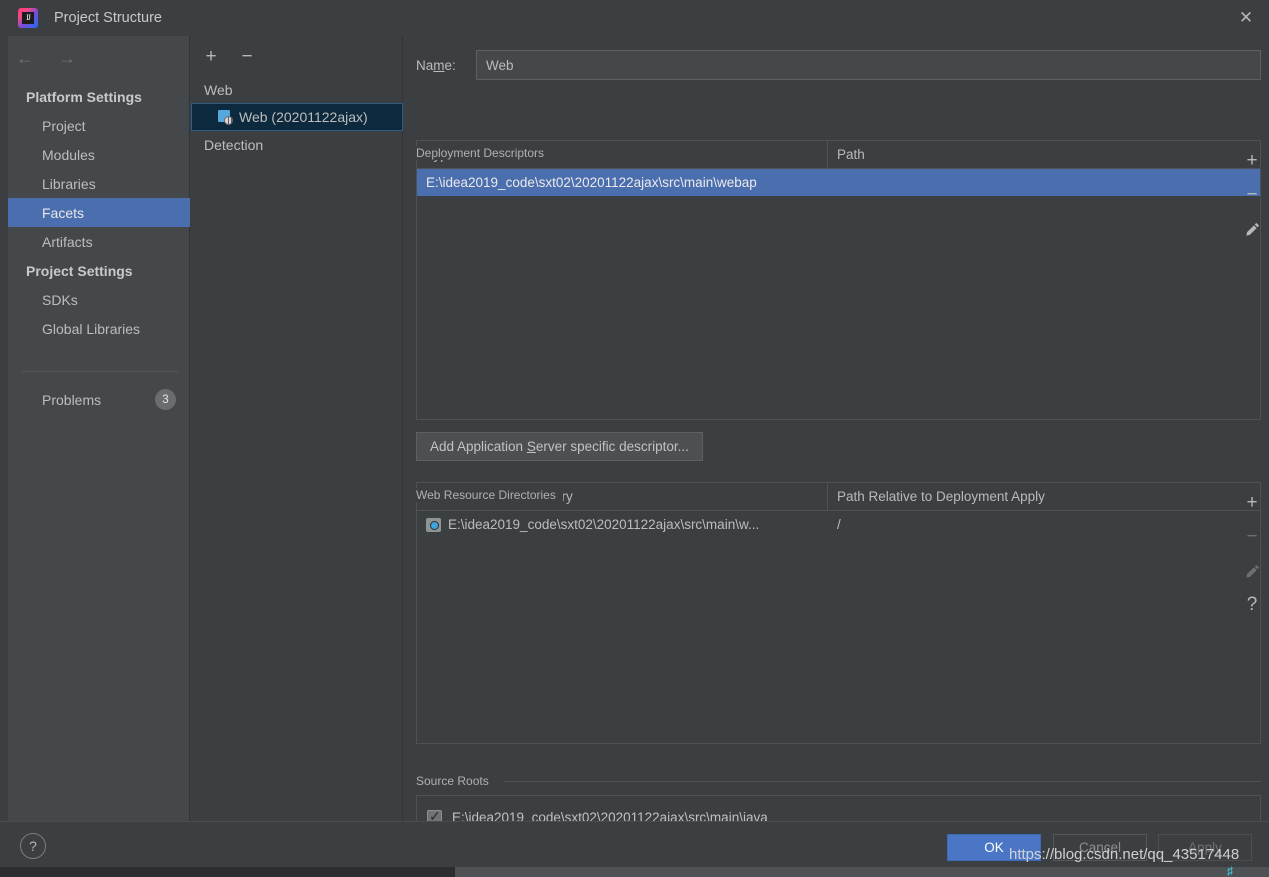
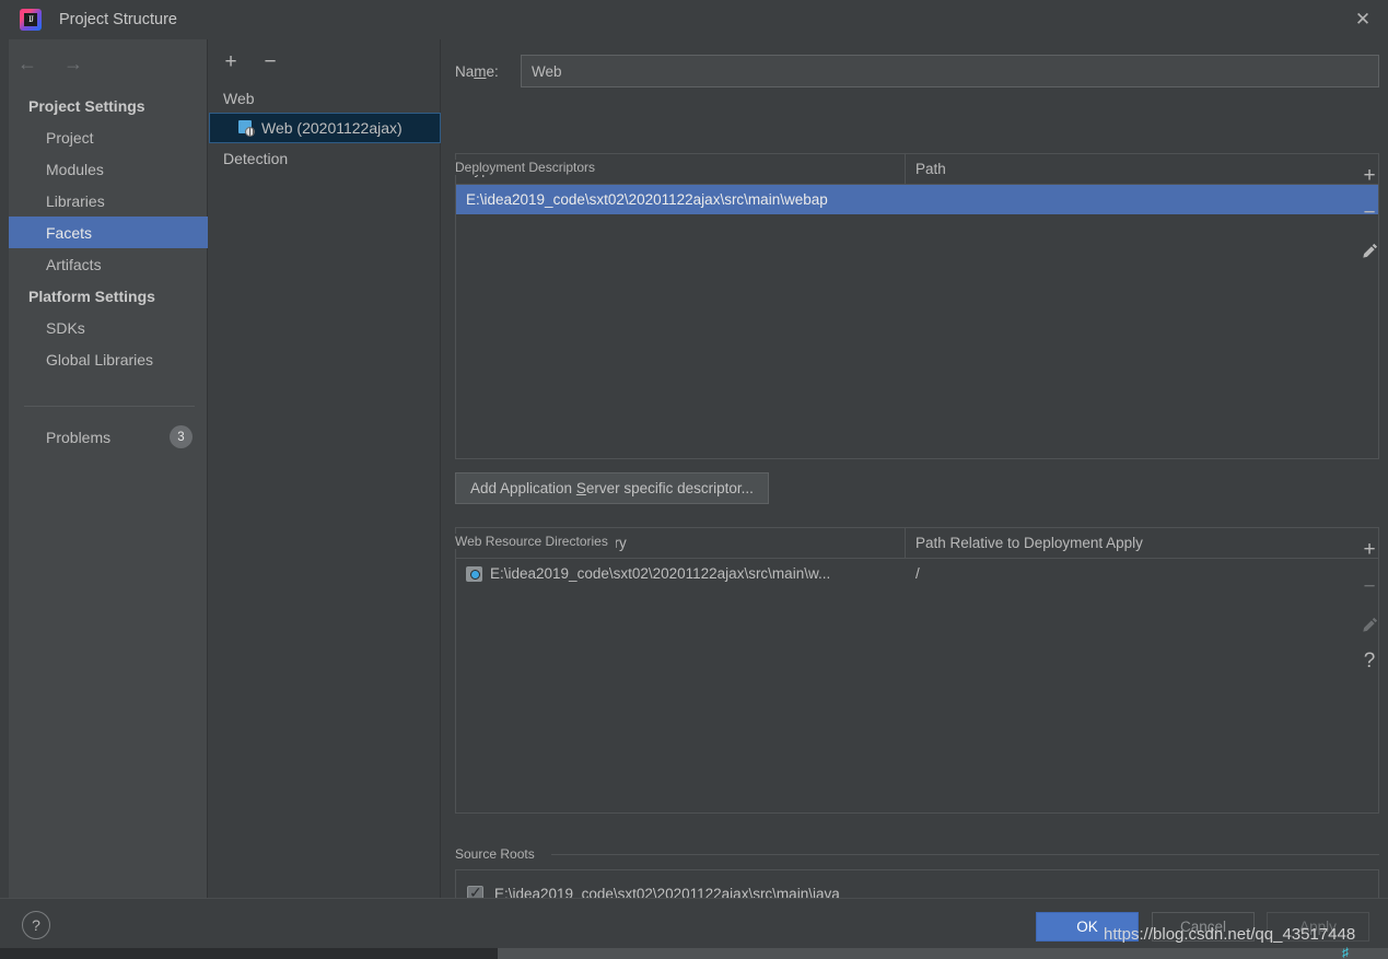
  IJ
  Project Structure
  ✕
  ←
  →
- Platform Settings
+ Project Settings
  Project
  Modules
  Libraries
  Facets
  Artifacts
- Project Settings
+ Platform Settings
  SDKs
  Global Libraries
  Problems
  3
  +
  −
  Web
  Web (20201122ajax)
  Detection
  Name:
  Web
  Deployment Descriptors
  Path
  E:\idea2019_code\sxt02\20201122ajax\src\main\webap
  +
  −
  Add Application Server specific descriptor...
  Web Resource Directories
  Path Relative to Deployment Apply
  E:\idea2019_code\sxt02\20201122ajax\src\main\w...
  /
  +
  −
  ?
  Source Roots
  E:\idea2019_code\sxt02\20201122ajax\src\main\java
  ?
  OK
  Cancel
  Apply
  https://blog.csdn.net/qq_43517448
  ♯
